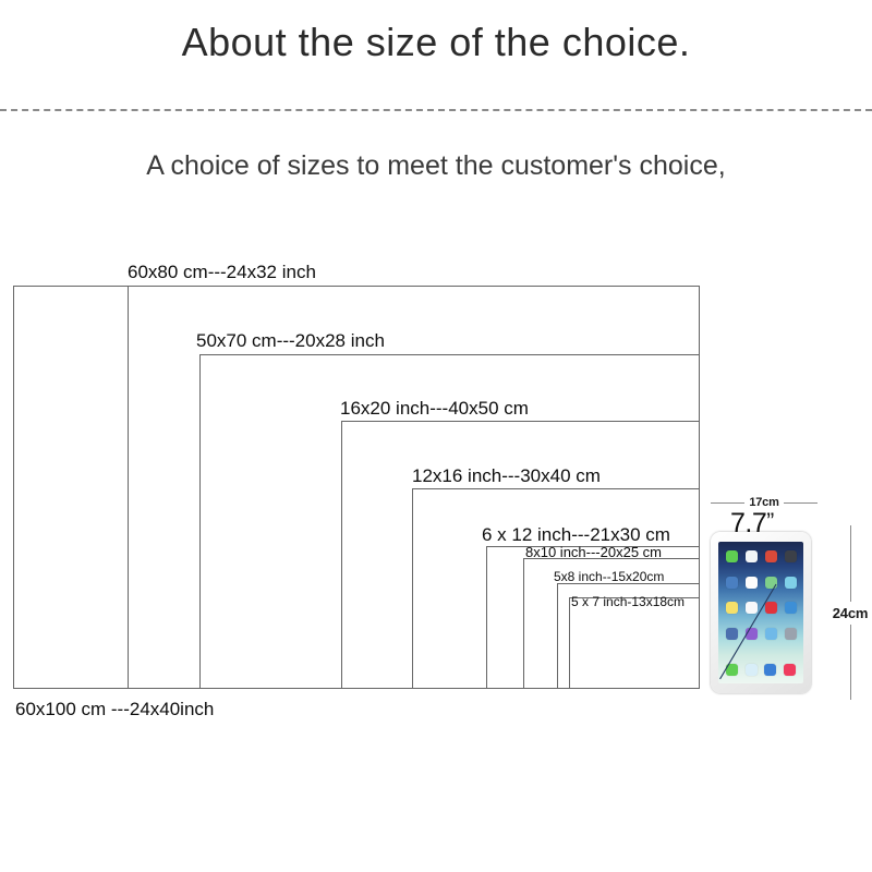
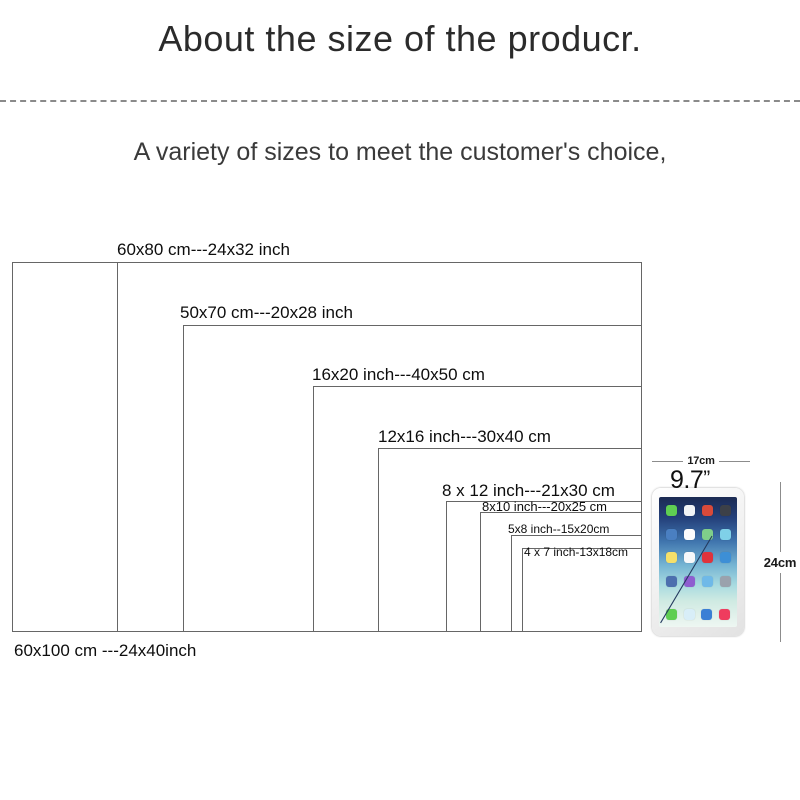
- About the size of the choice.
+ About the size of the producr.
- A choice of sizes to meet the customer's choice,
+ A variety of sizes to meet the customer's choice,
  60x80 cm---24x32 inch
  50x70 cm---20x28 inch
  16x20 inch---40x50 cm
  12x16 inch---30x40 cm
- 6 x 12 inch---21x30 cm
+ 8 x 12 inch---21x30 cm
  8x10 inch---20x25 cm
  5x8 inch--15x20cm
- 5 x 7 inch-13x18cm
+ 4 x 7 inch-13x18cm
  60x100 cm ---24x40inch
  17cm
- 7.7”
+ 9.7”
  24cm
